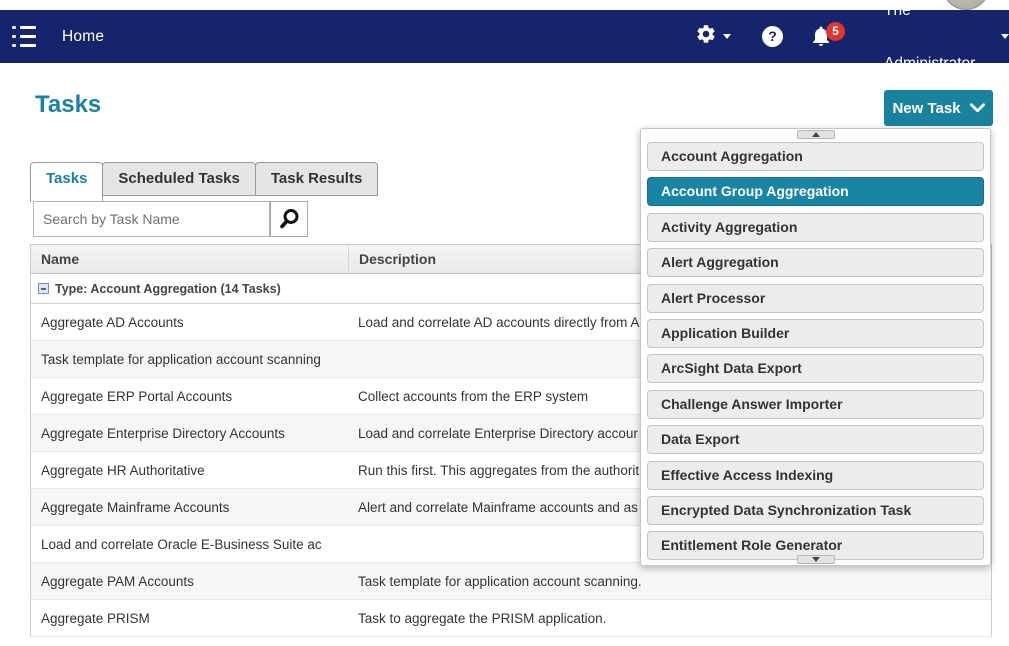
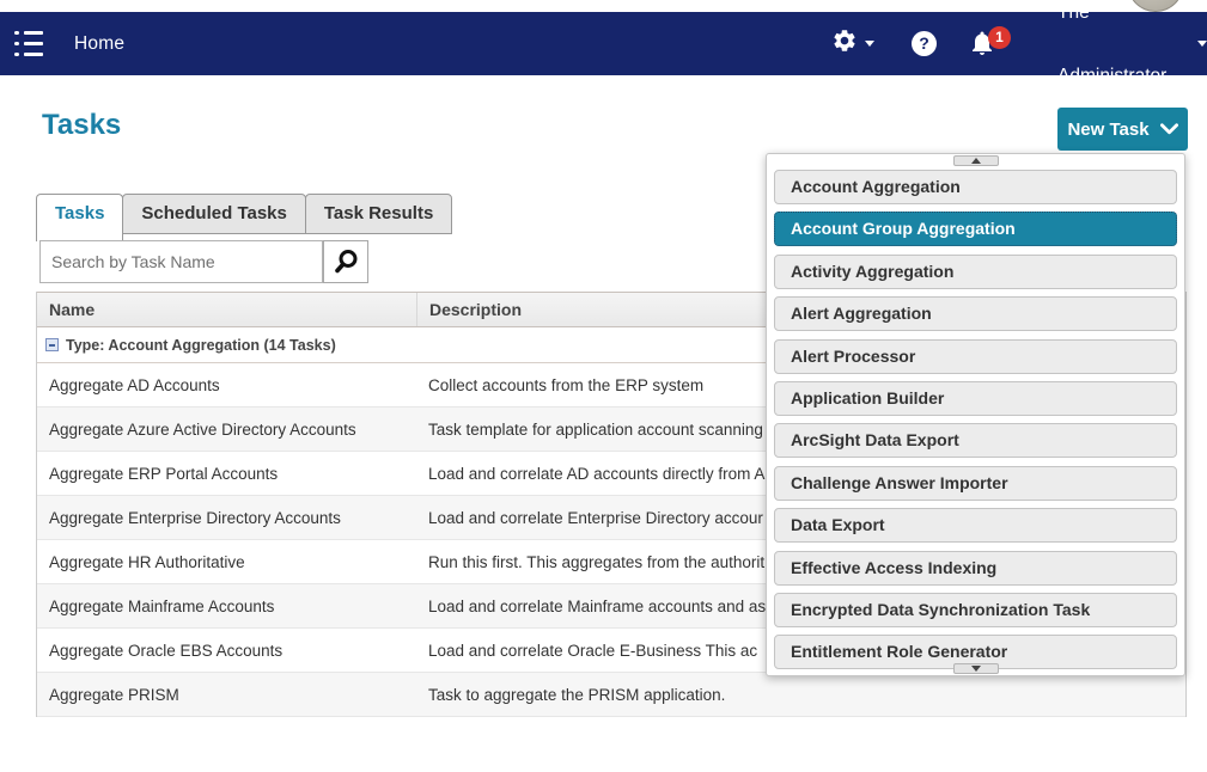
  Home
  ?
- 5
+ 1
  Tasks
  New Task
  Tasks
  Scheduled Tasks
  Task Results
  Search by Task Name
  Name
  Description
  Type: Account Aggregation (14 Tasks)
  Aggregate AD Accounts
- Load and correlate AD accounts directly from A
+ Collect accounts from the ERP system
+ Aggregate Azure Active Directory Accounts
  Task template for application account scanning
  Aggregate ERP Portal Accounts
- Collect accounts from the ERP system
+ Load and correlate AD accounts directly from A
  Aggregate Enterprise Directory Accounts
  Load and correlate Enterprise Directory accour
  Aggregate HR Authoritative
  Run this first. This aggregates from the authorit
  Aggregate Mainframe Accounts
- Alert and correlate Mainframe accounts and as
+ Load and correlate Mainframe accounts and as
+ Aggregate Oracle EBS Accounts
- Load and correlate Oracle E-Business Suite ac
+ Load and correlate Oracle E-Business This ac
- Aggregate PAM Accounts
- Task template for application account scanning.
  Aggregate PRISM
  Task to aggregate the PRISM application.
  Account Aggregation
  Account Group Aggregation
  Activity Aggregation
  Alert Aggregation
  Alert Processor
  Application Builder
  ArcSight Data Export
  Challenge Answer Importer
  Data Export
  Effective Access Indexing
  Encrypted Data Synchronization Task
  Entitlement Role Generator
